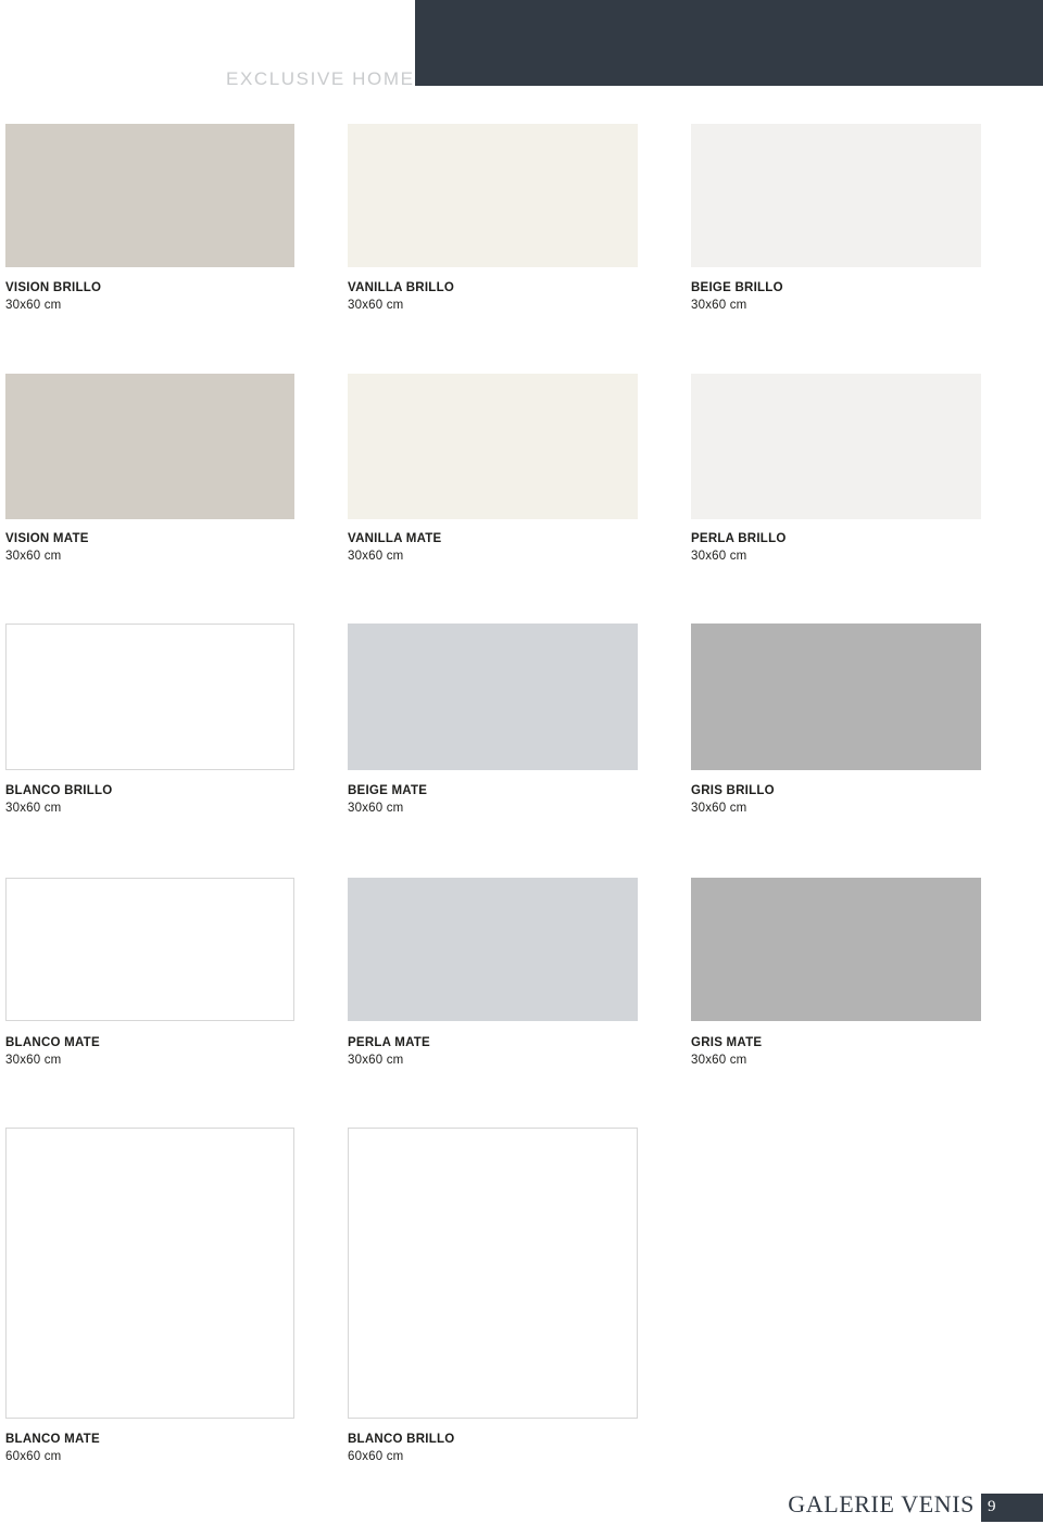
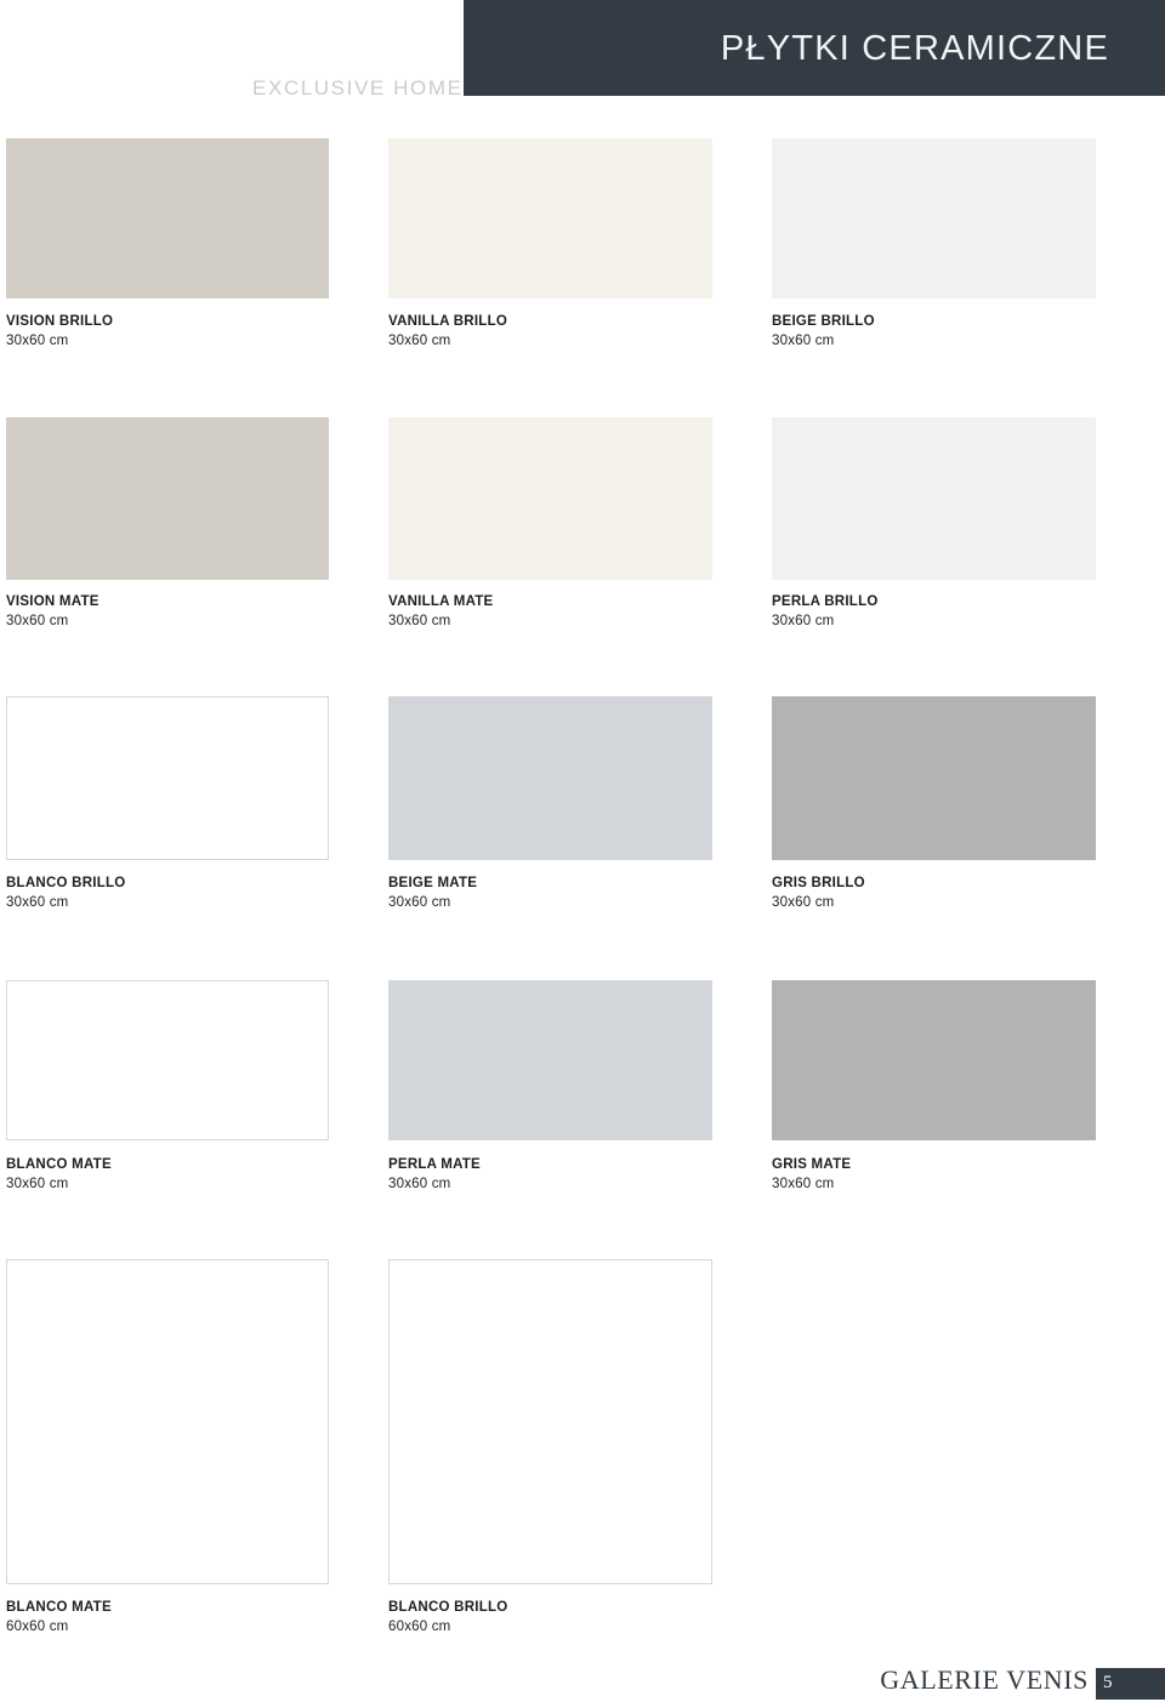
+ PŁYTKI CERAMICZNE
  EXCLUSIVE HOME
  VISION BRILLO
  30x60 cm
  VANILLA BRILLO
  30x60 cm
  BEIGE BRILLO
  30x60 cm
  VISION MATE
  30x60 cm
  VANILLA MATE
  30x60 cm
  PERLA BRILLO
  30x60 cm
  BLANCO BRILLO
  30x60 cm
  BEIGE MATE
  30x60 cm
  GRIS BRILLO
  30x60 cm
  BLANCO MATE
  30x60 cm
  PERLA MATE
  30x60 cm
  GRIS MATE
  30x60 cm
  BLANCO MATE
  60x60 cm
  BLANCO BRILLO
  60x60 cm
  GALERIE VENIS
- 9
+ 5
